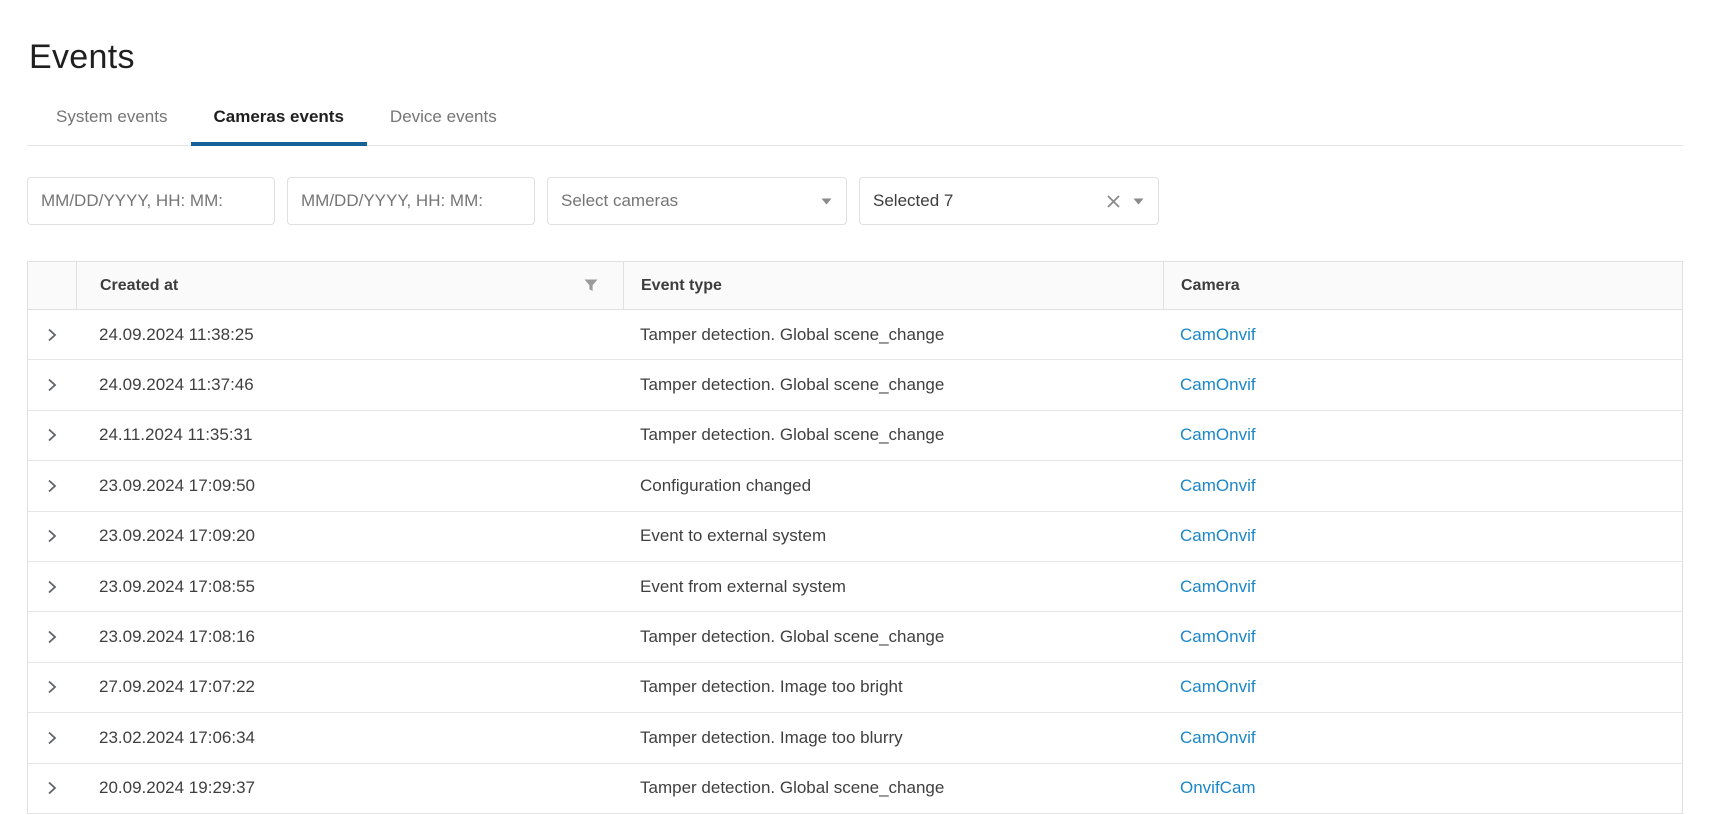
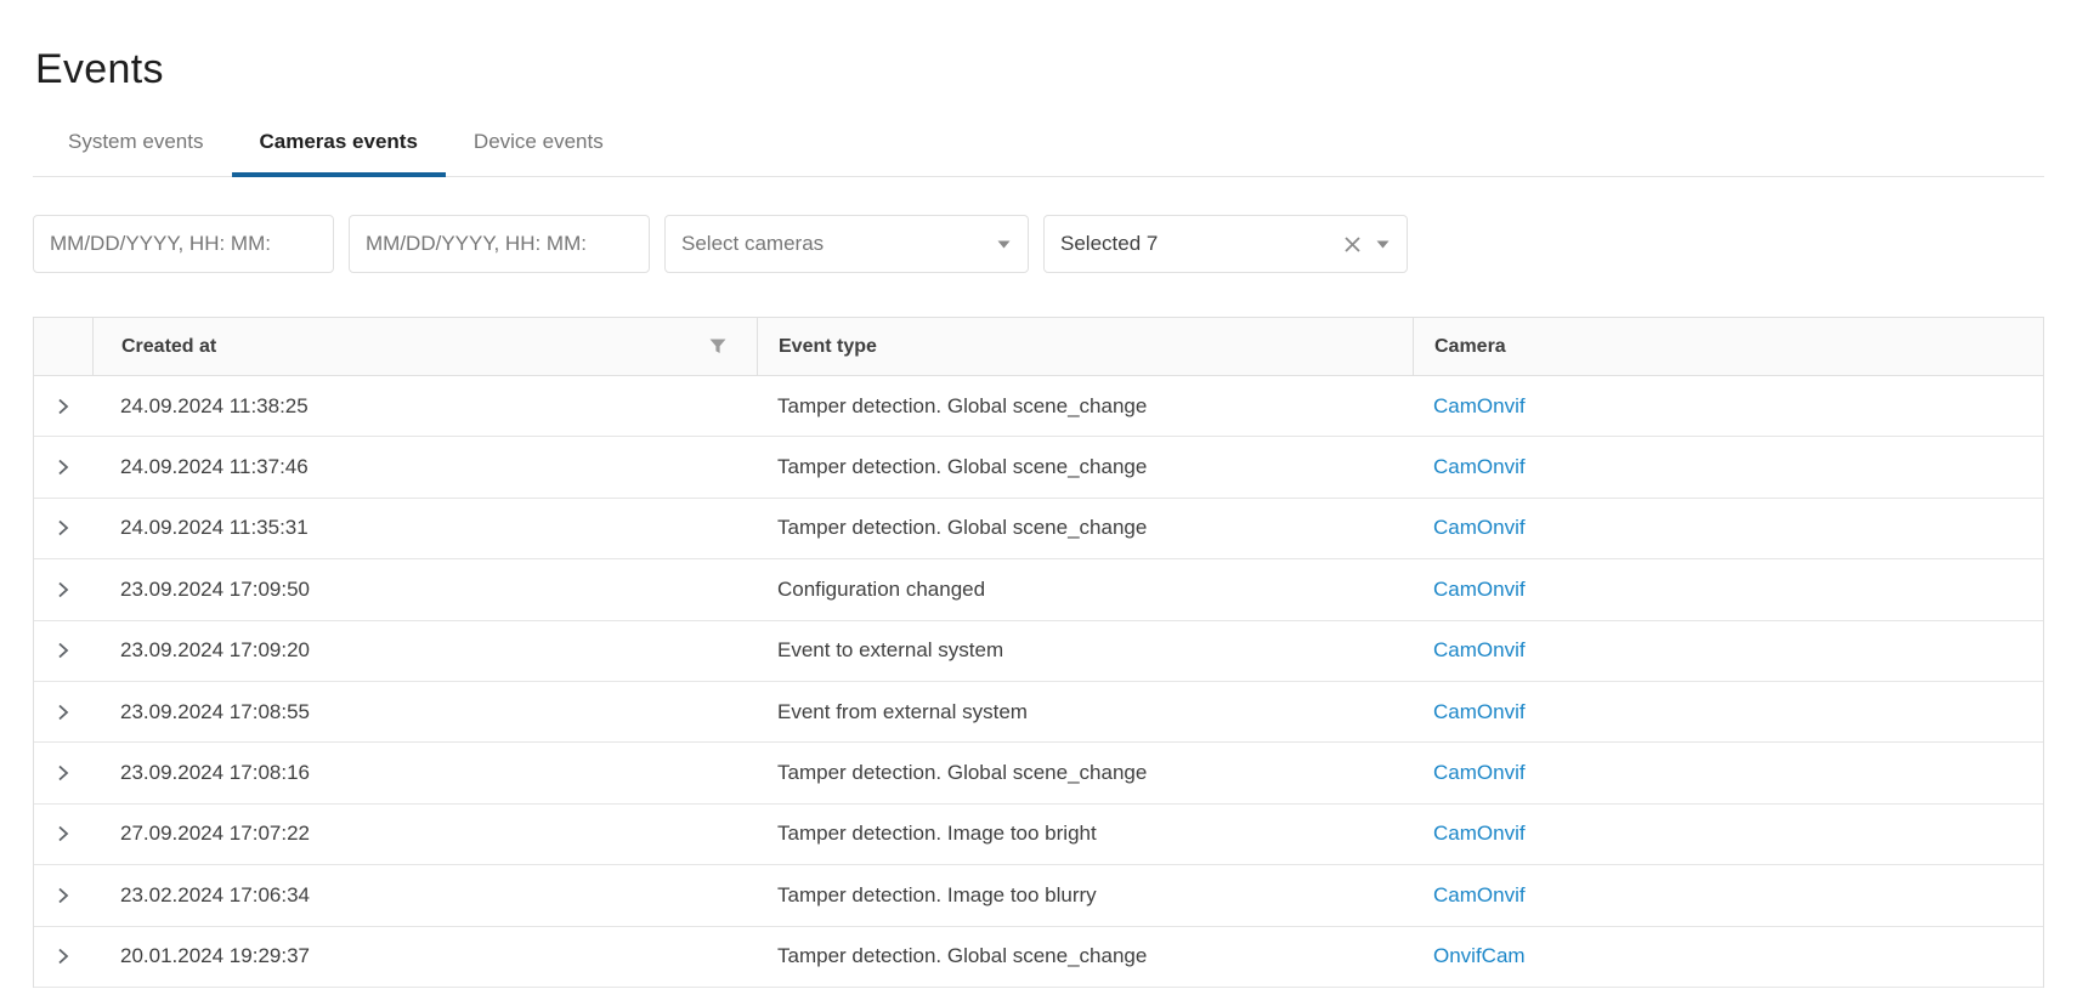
  Events
  System events
  Cameras events
  Device events
  MM/DD/YYYY, HH: MM:
  MM/DD/YYYY, HH: MM:
  Select cameras
  Selected 7
  Created at
  Event type
  Camera
  24.09.2024 11:38:25
  Tamper detection. Global scene_change
  CamOnvif
  24.09.2024 11:37:46
  Tamper detection. Global scene_change
  CamOnvif
- 24.11.2024 11:35:31
+ 24.09.2024 11:35:31
  Tamper detection. Global scene_change
  CamOnvif
  23.09.2024 17:09:50
  Configuration changed
  CamOnvif
  23.09.2024 17:09:20
  Event to external system
  CamOnvif
  23.09.2024 17:08:55
  Event from external system
  CamOnvif
  23.09.2024 17:08:16
  Tamper detection. Global scene_change
  CamOnvif
  27.09.2024 17:07:22
  Tamper detection. Image too bright
  CamOnvif
  23.02.2024 17:06:34
  Tamper detection. Image too blurry
  CamOnvif
- 20.09.2024 19:29:37
+ 20.01.2024 19:29:37
  Tamper detection. Global scene_change
  OnvifCam
